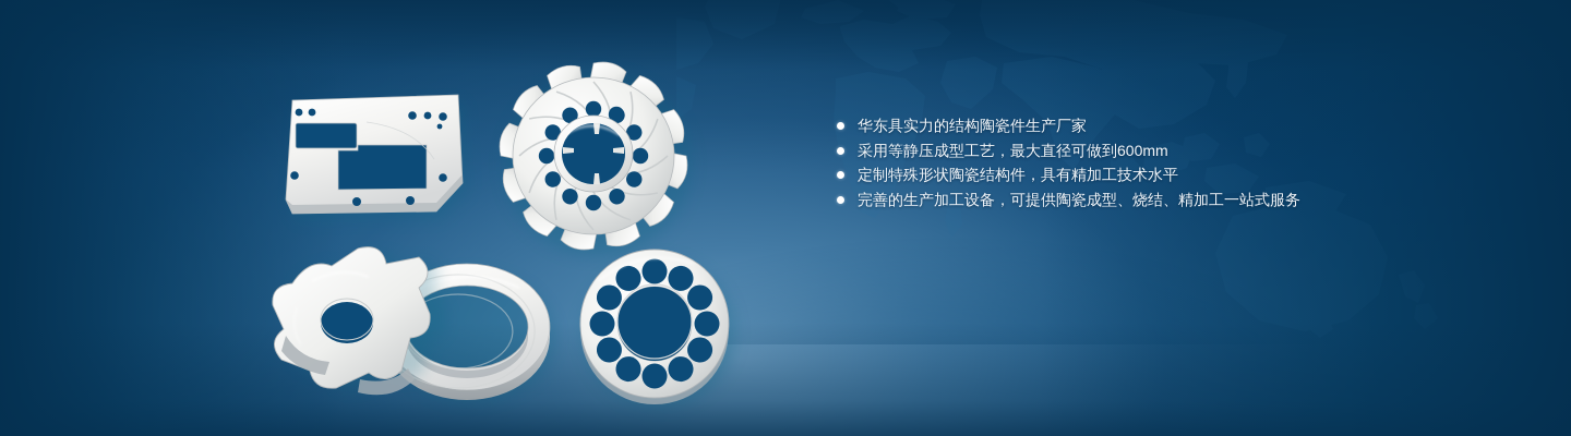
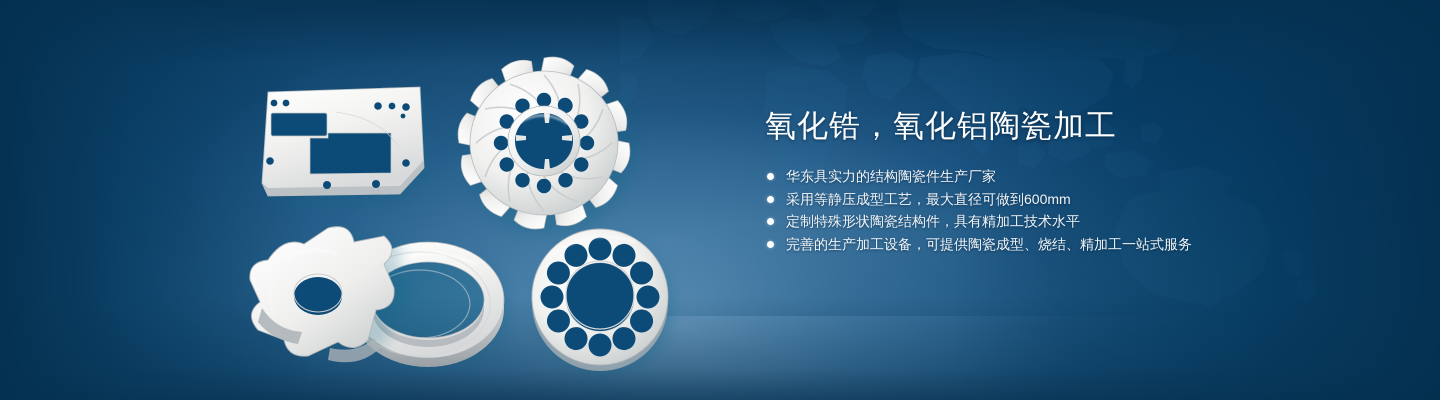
+ 氧化锆，氧化铝陶瓷加工
  华东具实力的结构陶瓷件生产厂家
  采用等静压成型工艺，最大直径可做到600mm
  定制特殊形状陶瓷结构件，具有精加工技术水平
  完善的生产加工设备，可提供陶瓷成型、烧结、精加工一站式服务
